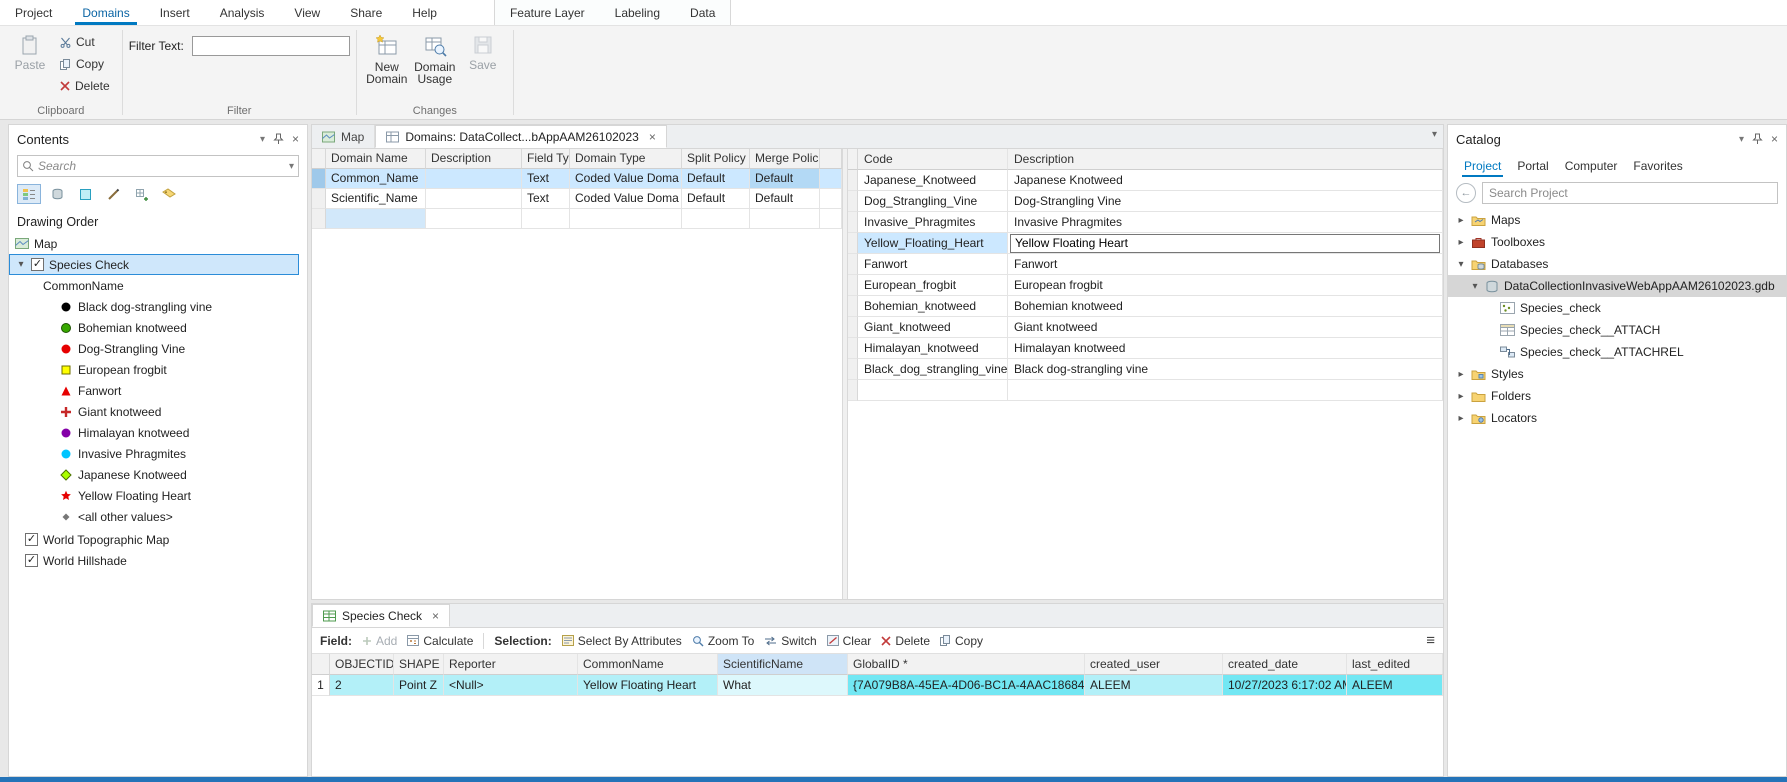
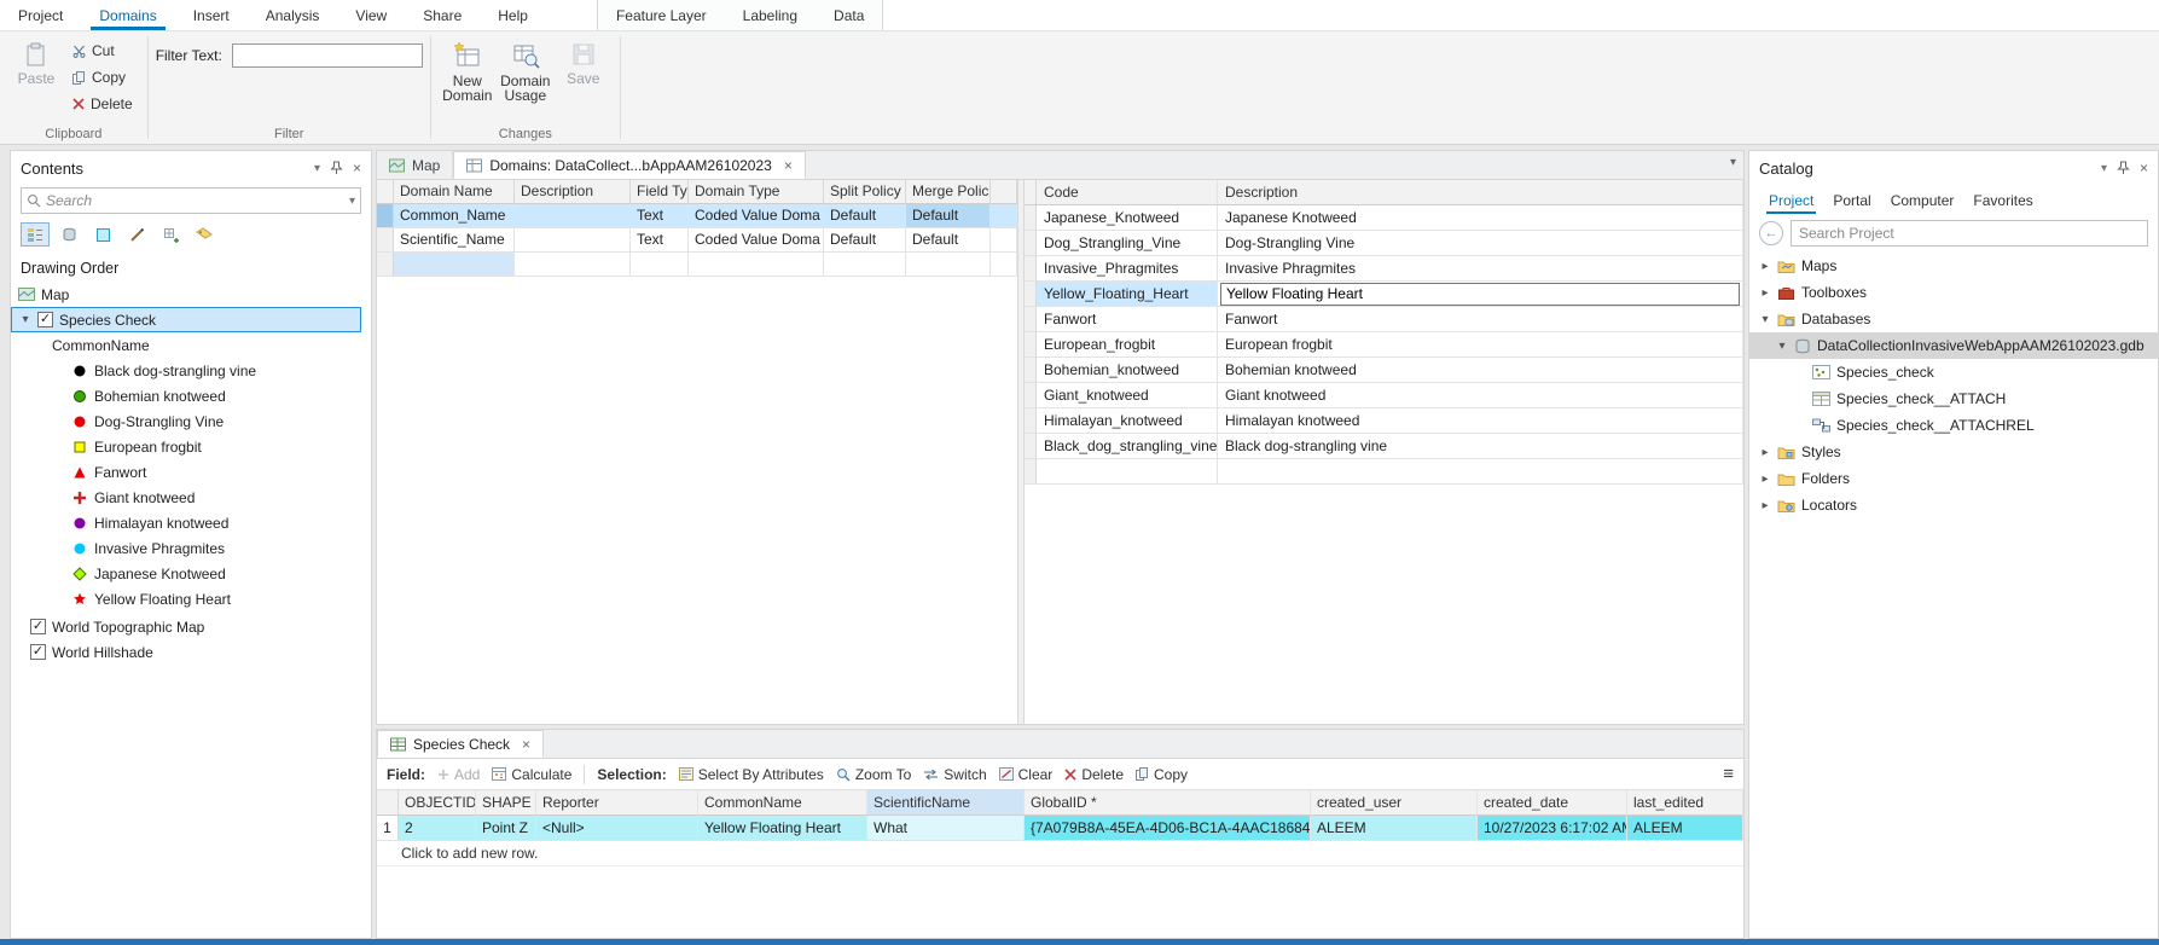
  Project
  Domains
  Insert
  Analysis
  View
  Share
  Help
  Feature Layer
  Labeling
  Data
  Paste
  Cut
  Copy
  Delete
  Clipboard
  Filter Text:
  Filter
  New Domain
  Domain Usage
  Save
  Changes
  Contents
  ▾
  ×
  Search
  ▾
  Drawing Order
  Map
  ▾
  ✓
  Species Check
  CommonName
  Black dog-strangling vine
  Bohemian knotweed
  Dog-Strangling Vine
  European frogbit
  Fanwort
  Giant knotweed
  Himalayan knotweed
  Invasive Phragmites
  Japanese Knotweed
  Yellow Floating Heart
- <all other values>
  ✓
  World Topographic Map
  ✓
  World Hillshade
  Map
  Domains: DataCollect...bAppAAM26102023
  ×
  ▾
  Domain Name
  Description
  Field Ty
  Domain Type
  Split Policy
  Merge Polic
  Common_Name
  Text
  Coded Value Doma
  Default
  Default
  Scientific_Name
  Text
  Coded Value Doma
  Default
  Default
  Code
  Description
  Japanese_Knotweed
  Japanese Knotweed
  Dog_Strangling_Vine
  Dog-Strangling Vine
  Invasive_Phragmites
  Invasive Phragmites
  Yellow_Floating_Heart
  Yellow Floating Heart
  Fanwort
  Fanwort
  European_frogbit
  European frogbit
  Bohemian_knotweed
  Bohemian knotweed
  Giant_knotweed
  Giant knotweed
  Himalayan_knotweed
  Himalayan knotweed
  Black_dog_strangling_vine
  Black dog-strangling vine
  Species Check
  ×
  Field:
  Add
  Calculate
  Selection:
  Select By Attributes
  Zoom To
  Switch
  Clear
  Delete
  Copy
  ≡
  OBJECTID
  SHAPE
  Reporter
  CommonName
  ScientificName
  GlobalID *
  created_user
  created_date
  last_edited
  1
  2
  Point Z
  <Null>
  Yellow Floating Heart
  What
  {7A079B8A-45EA-4D06-BC1A-4AAC18684
  ALEEM
  10/27/2023 6:17:02 A
  ALEEM
+ Click to add new row.
  Catalog
  ▾
  ×
  Project
  Portal
  Computer
  Favorites
  ←
  Search Project
  ▸
  Maps
  ▸
  Toolboxes
  ▾
  Databases
  ▾
  DataCollectionInvasiveWebAppAAM26102023.gdb
  Species_check
  Species_check__ATTACH
  Species_check__ATTACHREL
  ▸
  Styles
  ▸
  Folders
  ▸
  Locators
